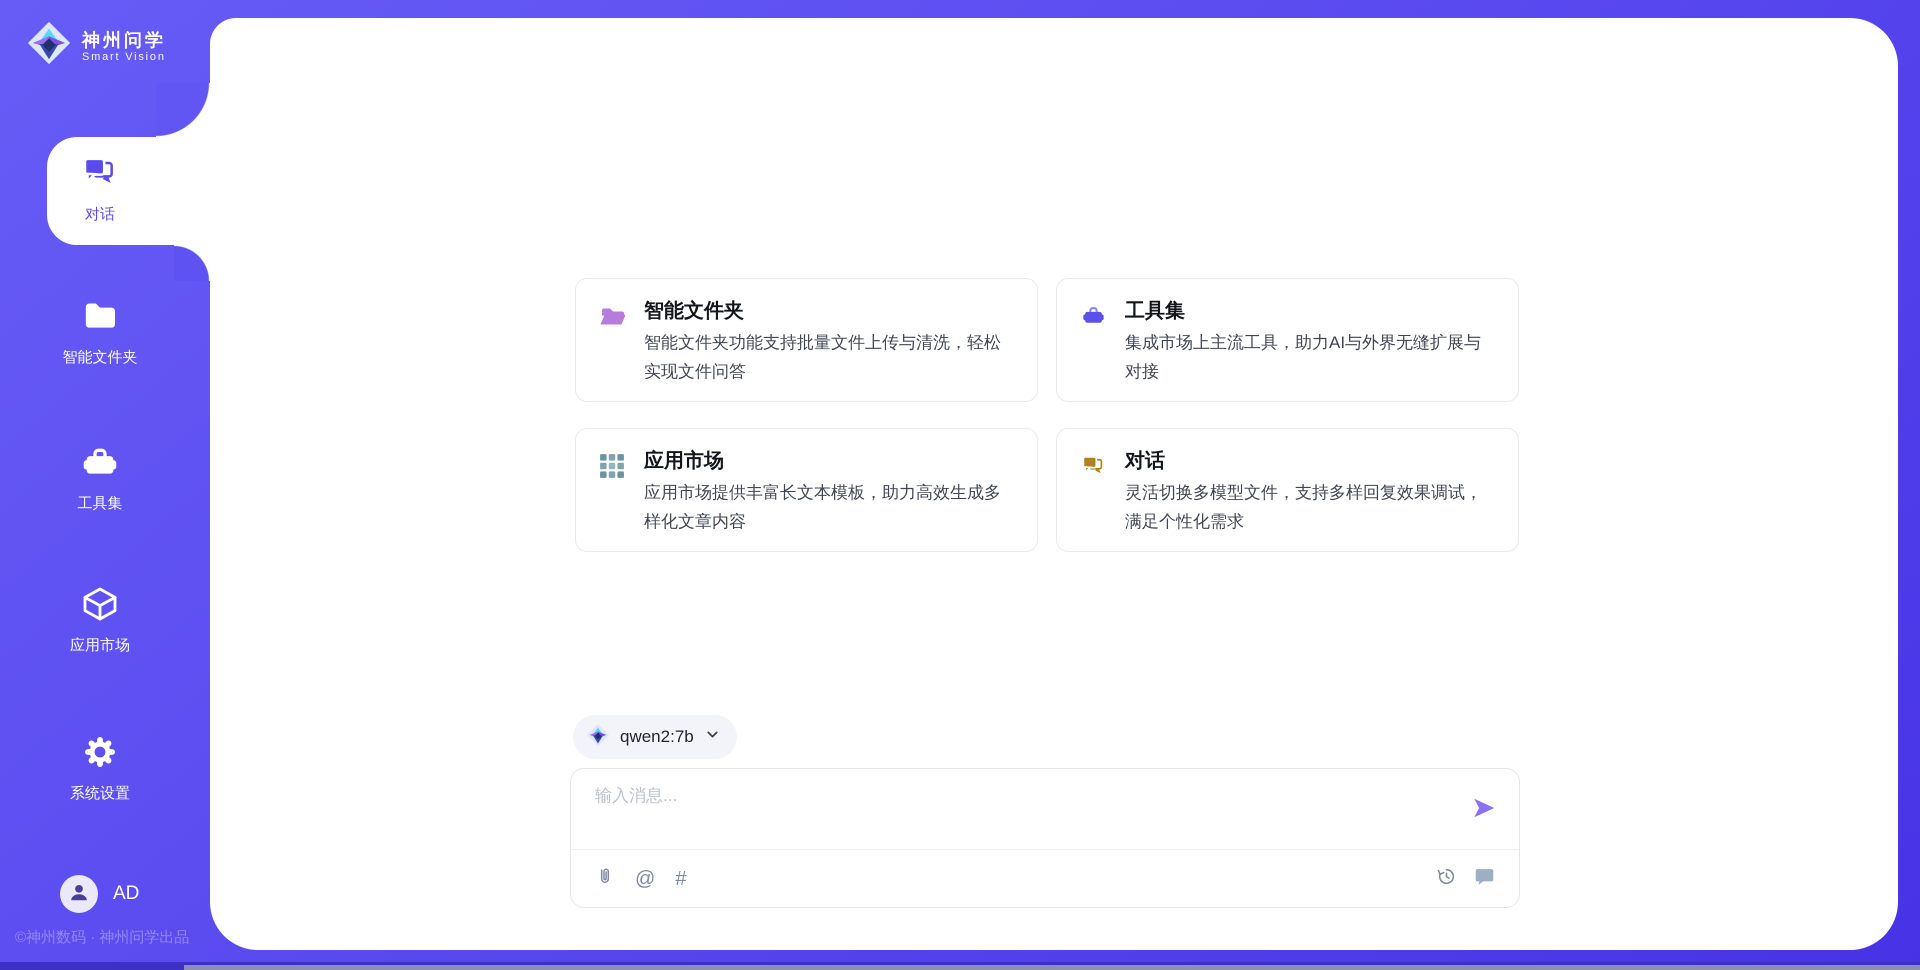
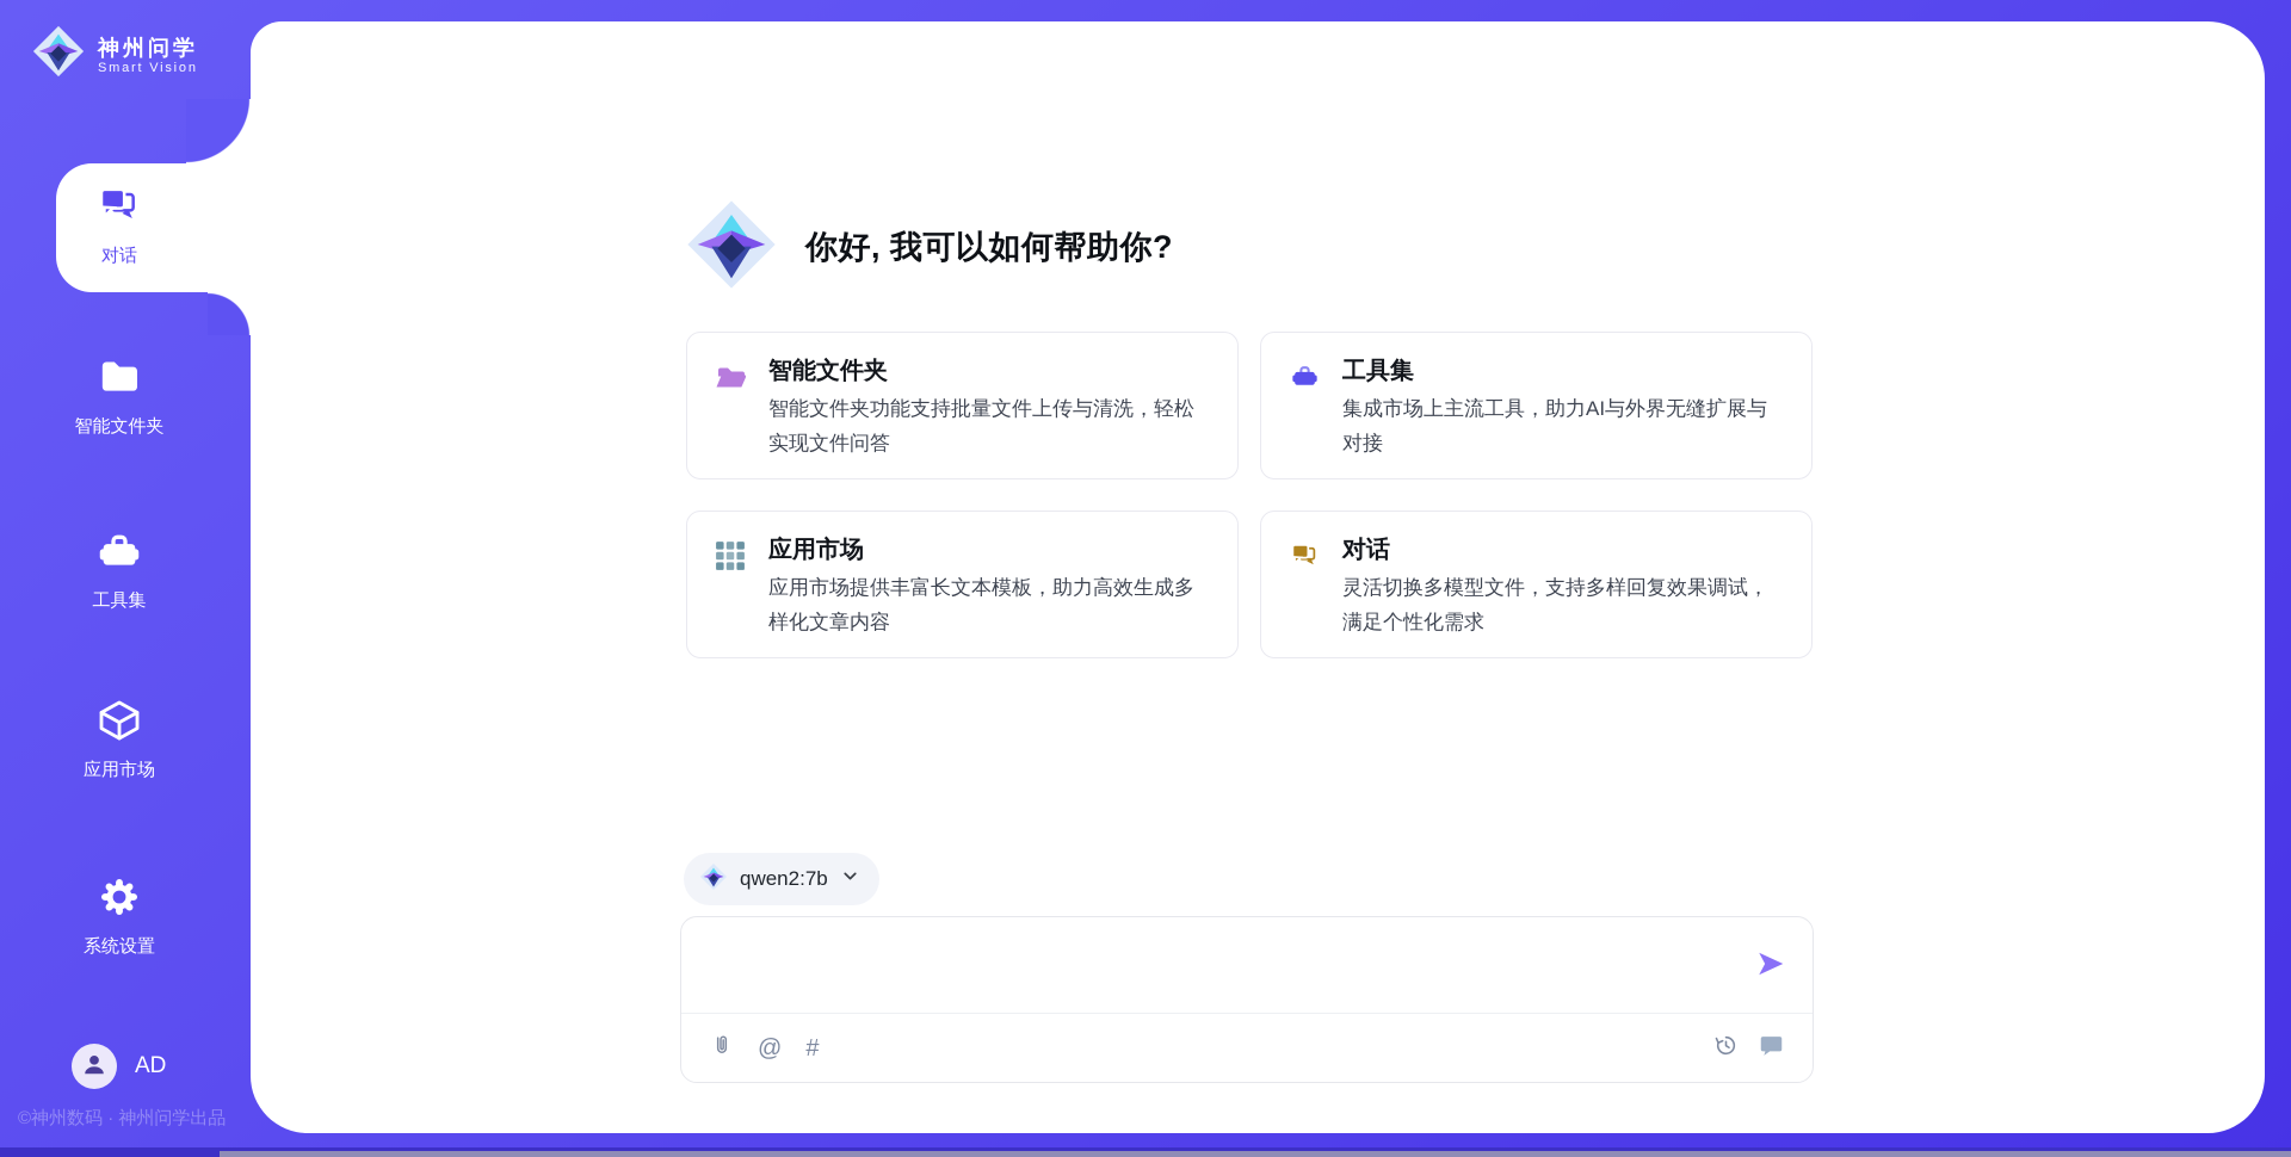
  神州问学
  Smart Vision
  对话
  智能文件夹
  工具集
  应用市场
  系统设置
  AD
  ©神州数码 · 神州问学出品
+ 你好, 我可以如何帮助你?
  智能文件夹
  智能文件夹功能支持批量文件上传与清洗，轻松实现文件问答
  工具集
  集成市场上主流工具，助力AI与外界无缝扩展与对接
  应用市场
  应用市场提供丰富长文本模板，助力高效生成多样化文章内容
  对话
  灵活切换多模型文件，支持多样回复效果调试，满足个性化需求
  qwen2:7b
- 输入消息...
  @
  #
